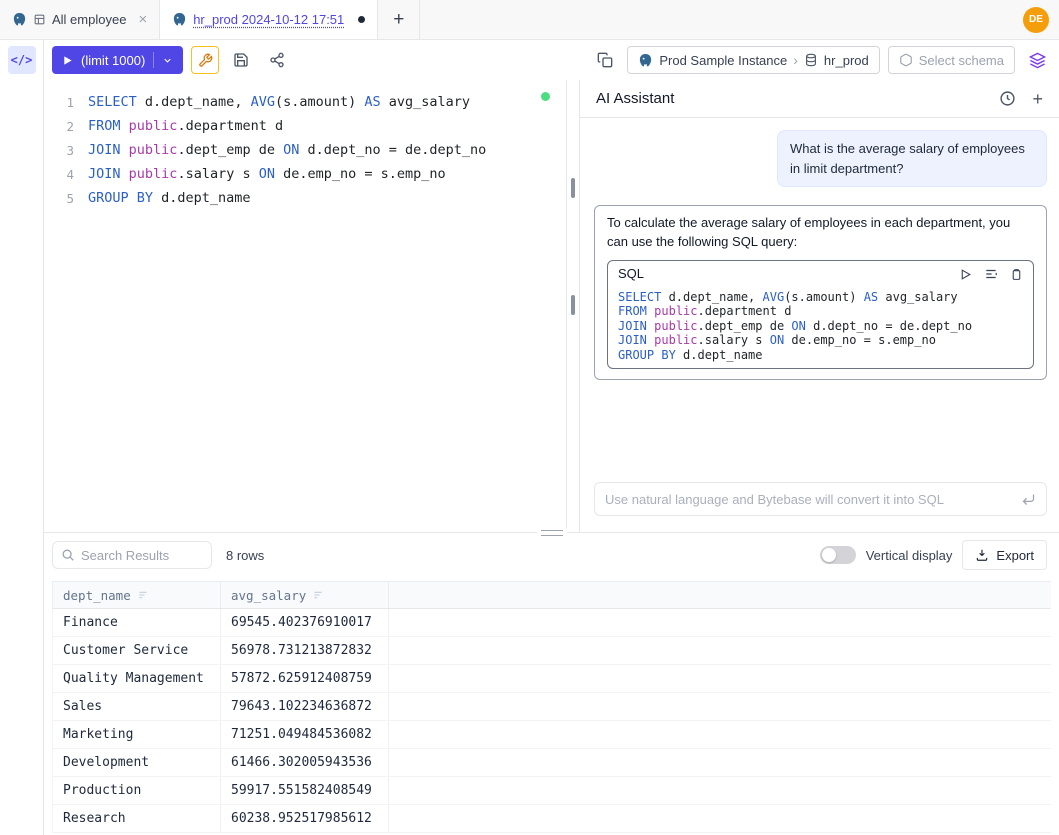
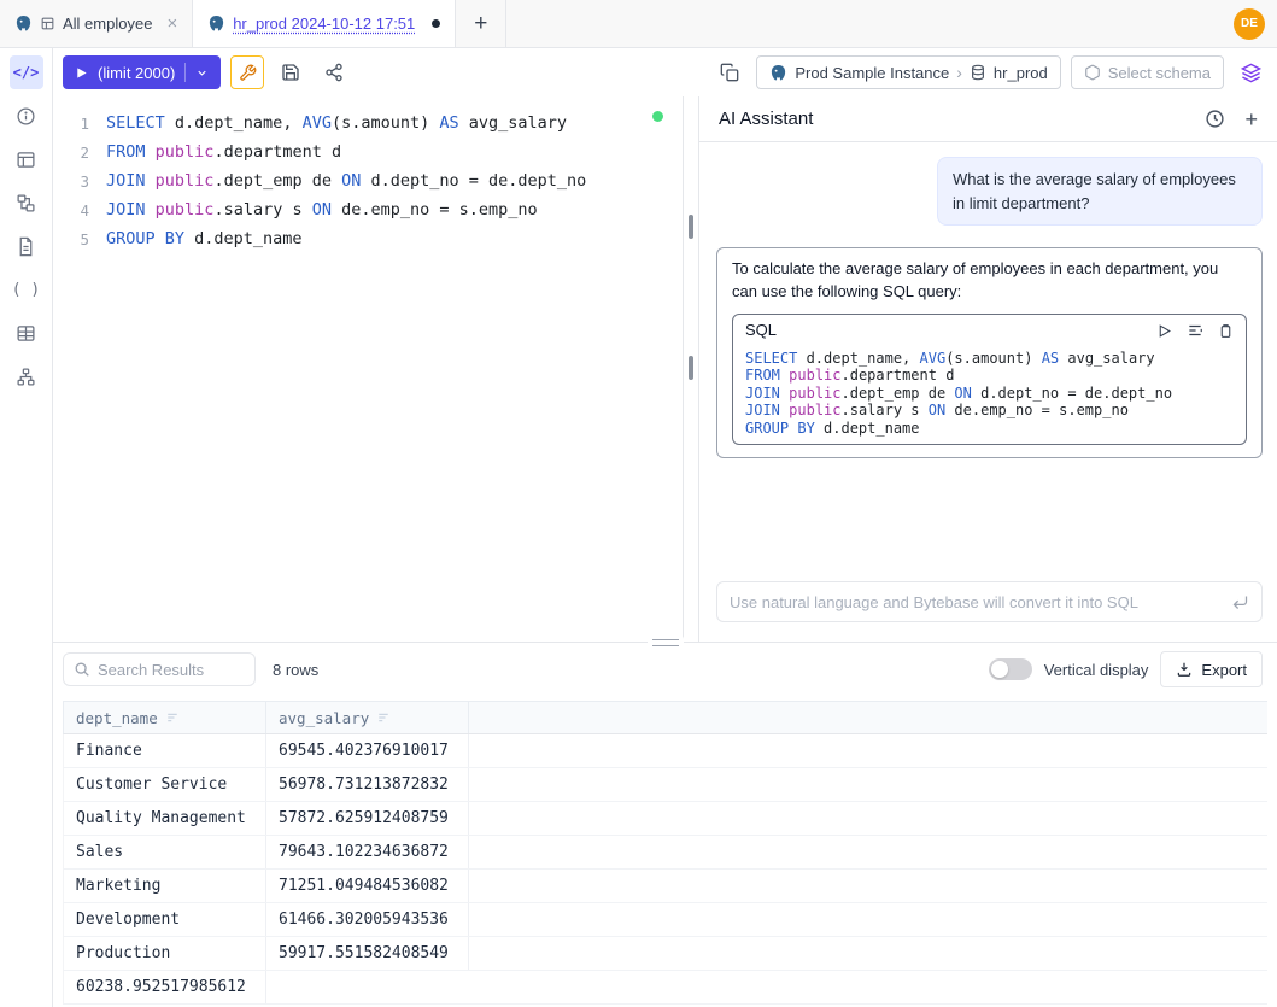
  All employee
  ×
  hr_prod 2024-10-12 17:51
  +
  DE
  </>
+ ( )
- (limit 1000)
+ (limit 2000)
  Prod Sample Instance
  ›
  hr_prod
  Select schema
  1
  SELECT d.dept_name, AVG(s.amount) AS avg_salary
  2
  FROM public.department d
  3
  JOIN public.dept_emp de ON d.dept_no = de.dept_no
  4
  JOIN public.salary s ON de.emp_no = s.emp_no
  5
  GROUP BY d.dept_name
  AI Assistant
  +
  What is the average salary of employees in limit department?
  To calculate the average salary of employees in each department, you can use the following SQL query:
  SQL
  SELECT d.dept_name, AVG(s.amount) AS avg_salary
  FROM public.department d
  JOIN public.dept_emp de ON d.dept_no = de.dept_no
  JOIN public.salary s ON de.emp_no = s.emp_no
  GROUP BY d.dept_name
  Use natural language and Bytebase will convert it into SQL
  Search Results
  8 rows
  Vertical display
  Export
  dept_name
  avg_salary
  Finance
  69545.402376910017
  Customer Service
  56978.731213872832
  Quality Management
  57872.625912408759
  Sales
  79643.102234636872
  Marketing
  71251.049484536082
  Development
  61466.302005943536
  Production
  59917.551582408549
- Research
  60238.952517985612
